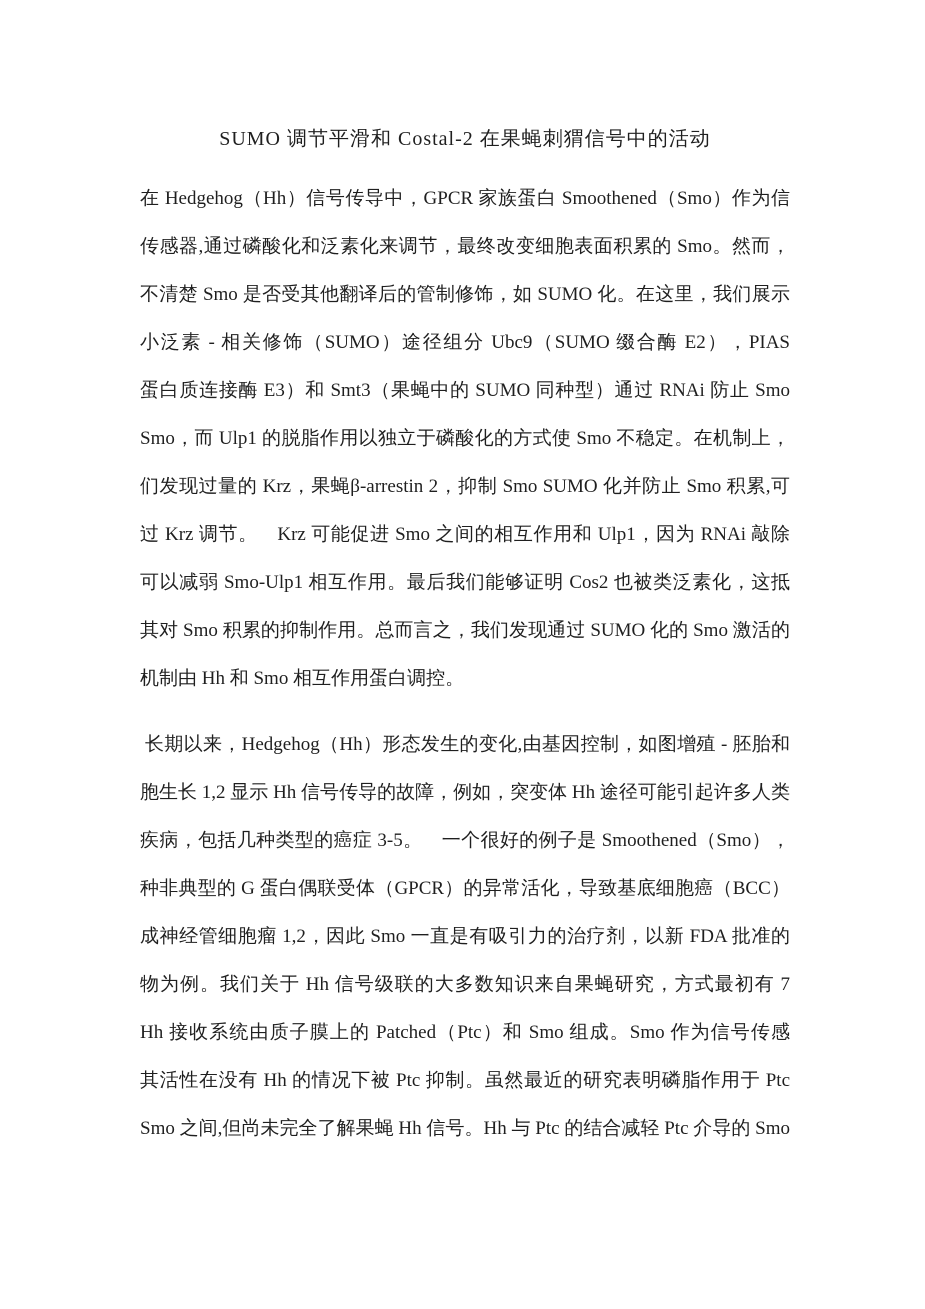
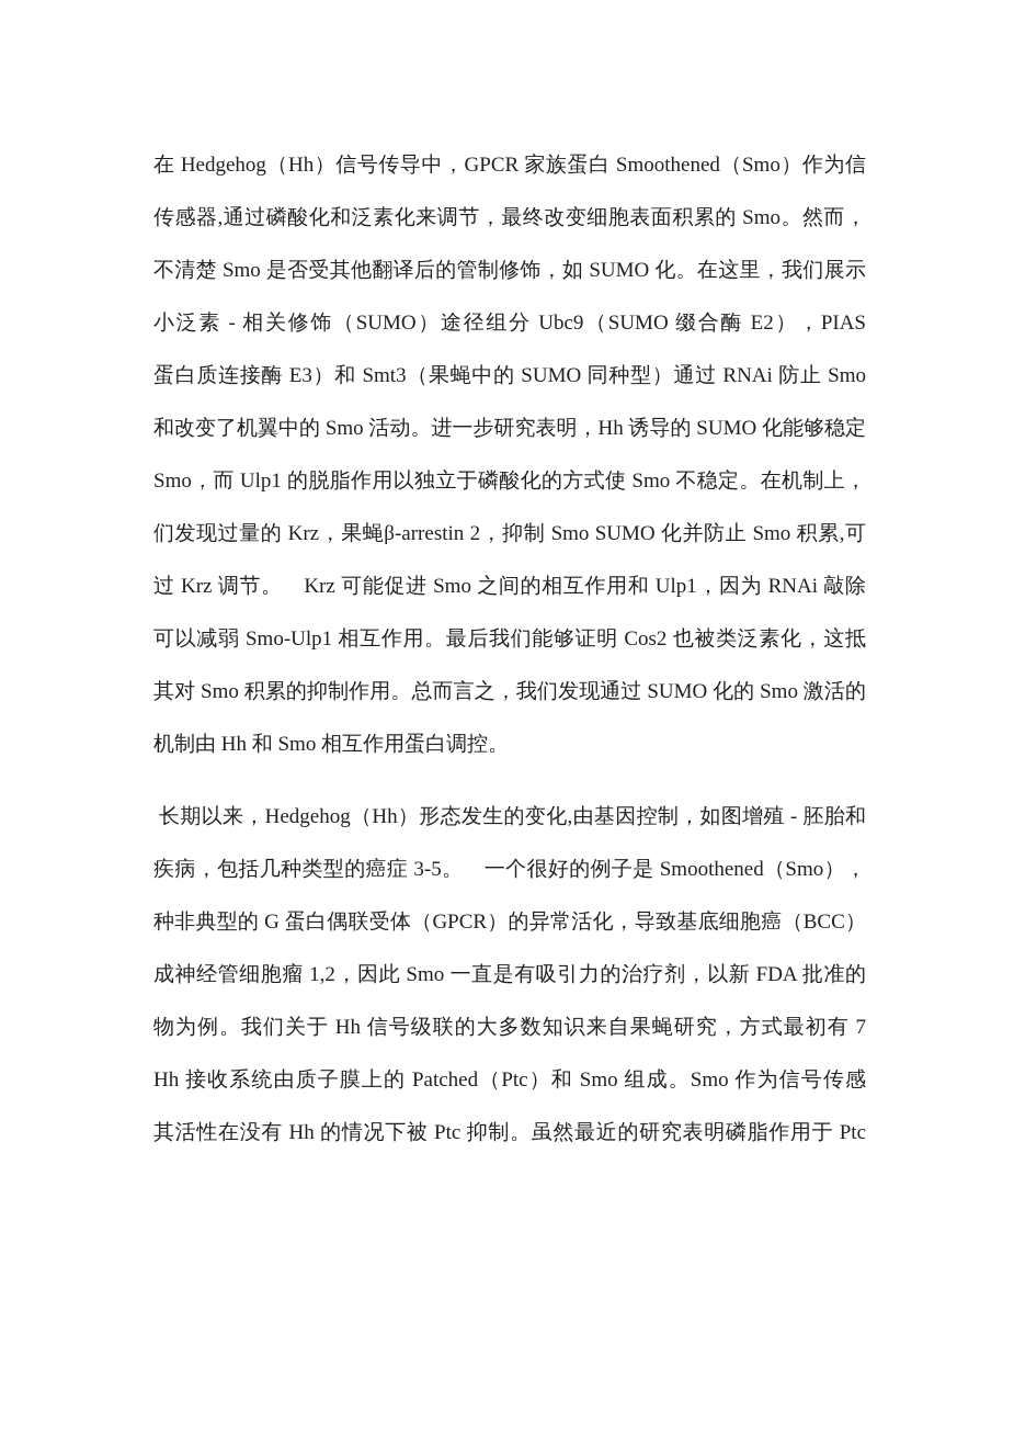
- SUMO 调节平滑和 Costal-2 在果蝇刺猬信号中的活动
  在 Hedgehog（Hh）信号传导中，GPCR 家族蛋白 Smoothened（Smo）作为信
  传感器,通过磷酸化和泛素化来调节，最终改变细胞表面积累的 Smo。然而，
  不清楚 Smo 是否受其他翻译后的管制修饰，如 SUMO 化。在这里，我们展示
  小泛素 - 相关修饰（SUMO）途径组分 Ubc9（SUMO 缀合酶 E2），PIAS
  蛋白质连接酶 E3）和 Smt3（果蝇中的 SUMO 同种型）通过 RNAi 防止 Smo
+ 和改变了机翼中的 Smo 活动。进一步研究表明，Hh 诱导的 SUMO 化能够稳定
  Smo，而 Ulp1 的脱脂作用以独立于磷酸化的方式使 Smo 不稳定。在机制上，
  们发现过量的 Krz，果蝇β-arrestin 2，抑制 Smo SUMO 化并防止 Smo 积累,可
  过 Krz 调节。 Krz 可能促进 Smo 之间的相互作用和 Ulp1，因为 RNAi 敲除
  可以减弱 Smo-Ulp1 相互作用。最后我们能够证明 Cos2 也被类泛素化，这抵
  其对 Smo 积累的抑制作用。总而言之，我们发现通过 SUMO 化的 Smo 激活的
  机制由 Hh 和 Smo 相互作用蛋白调控。
  长期以来，Hedgehog（Hh）形态发生的变化,由基因控制，如图增殖 - 胚胎和
- 胞生长 1,2 显示 Hh 信号传导的故障，例如，突变体 Hh 途径可能引起许多人类
  疾病，包括几种类型的癌症 3-5。 一个很好的例子是 Smoothened（Smo），
  种非典型的 G 蛋白偶联受体（GPCR）的异常活化，导致基底细胞癌（BCC）
  成神经管细胞瘤 1,2，因此 Smo 一直是有吸引力的治疗剂，以新 FDA 批准的
  物为例。我们关于 Hh 信号级联的大多数知识来自果蝇研究，方式最初有 7
  Hh 接收系统由质子膜上的 Patched（Ptc）和 Smo 组成。Smo 作为信号传感
  其活性在没有 Hh 的情况下被 Ptc 抑制。虽然最近的研究表明磷脂作用于 Ptc
- Smo 之间,但尚未完全了解果蝇 Hh 信号。Hh 与 Ptc 的结合减轻 Ptc 介导的 Smo
